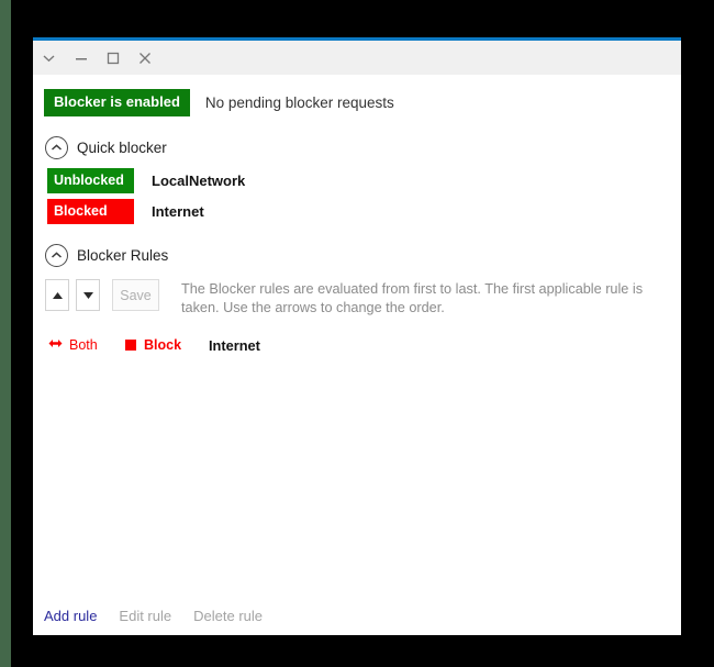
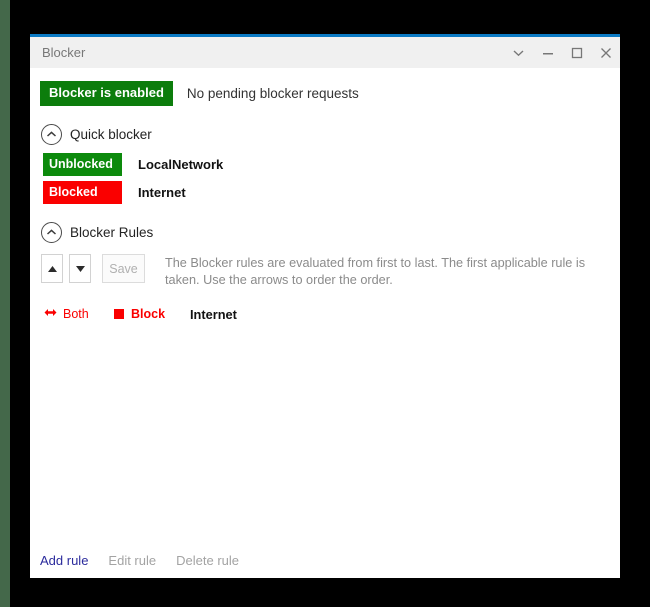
+ Blocker
  Blocker is enabled
  No pending blocker requests
  Quick blocker
  Unblocked
  LocalNetwork
  Blocked
  Internet
  Blocker Rules
  Save
- The Blocker rules are evaluated from first to last. The first applicable rule is taken. Use the arrows to change the order.
+ The Blocker rules are evaluated from first to last. The first applicable rule is taken. Use the arrows to order the order.
  Both
  Block
  Internet
  Add rule
  Edit rule
  Delete rule
